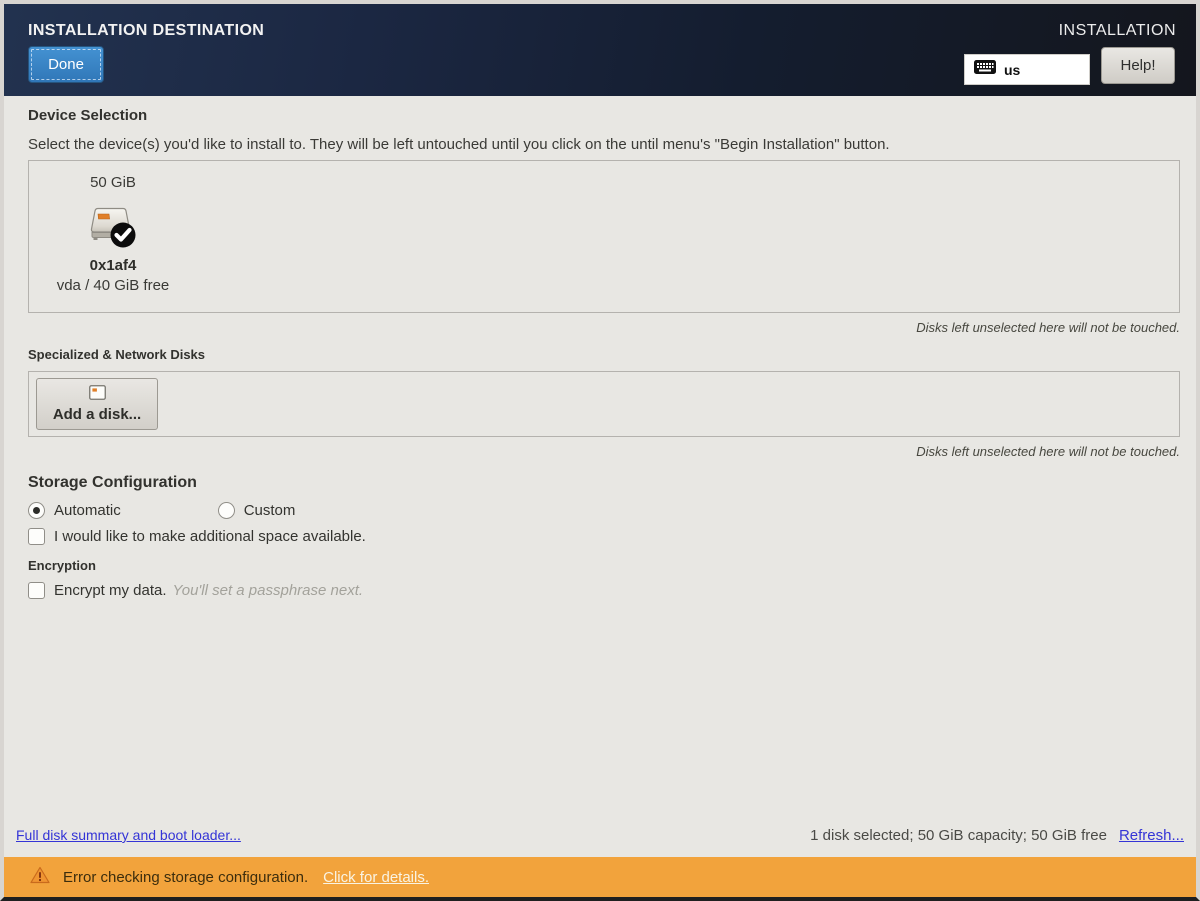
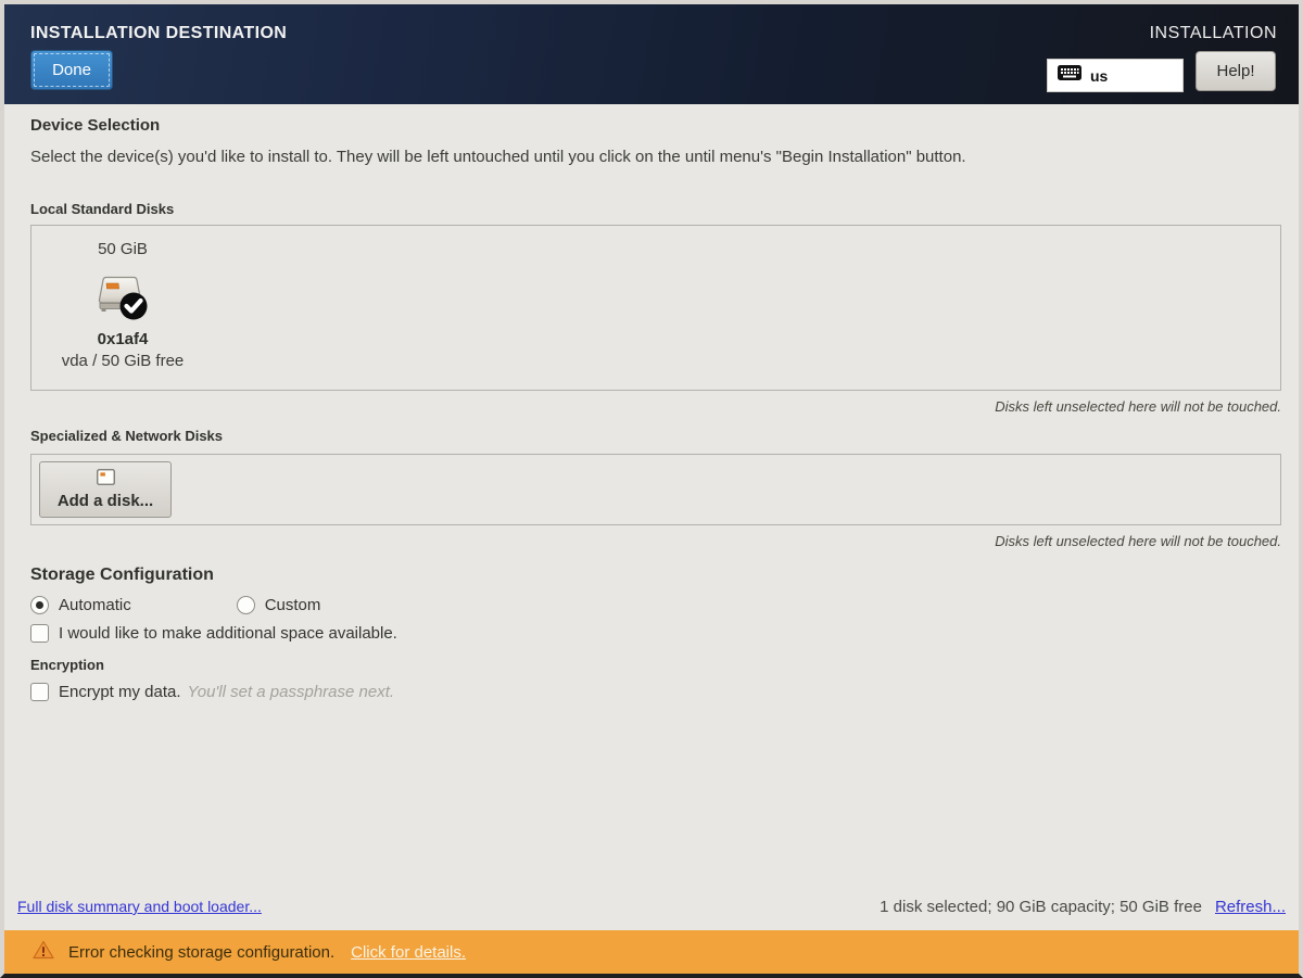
  INSTALLATION DESTINATION
  Done
  INSTALLATION
  us
  Help!
  Device Selection
  Select the device(s) you'd like to install to. They will be left untouched until you click on the until menu's "Begin Installation" button.
+ Local Standard Disks
  50 GiB
  0x1af4
- vda / 40 GiB free
+ vda / 50 GiB free
  Disks left unselected here will not be touched.
  Specialized & Network Disks
  Add a disk...
  Disks left unselected here will not be touched.
  Storage Configuration
  Automatic
  Custom
  I would like to make additional space available.
  Encryption
  Encrypt my data.
  You'll set a passphrase next.
  Full disk summary and boot loader...
- 1 disk selected; 50 GiB capacity; 50 GiB free
+ 1 disk selected; 90 GiB capacity; 50 GiB free
  Refresh...
  Error checking storage configuration.
  Click for details.
